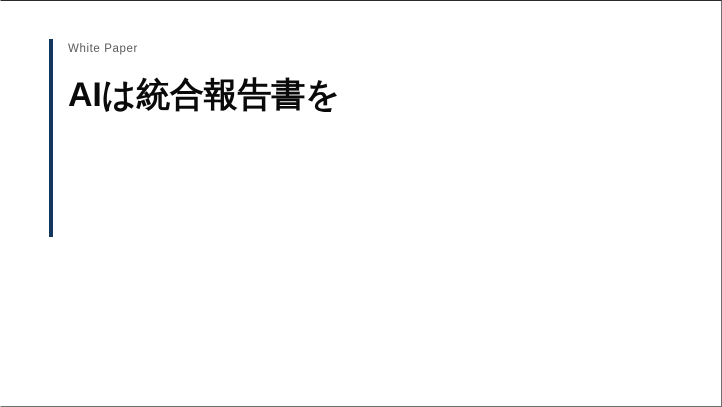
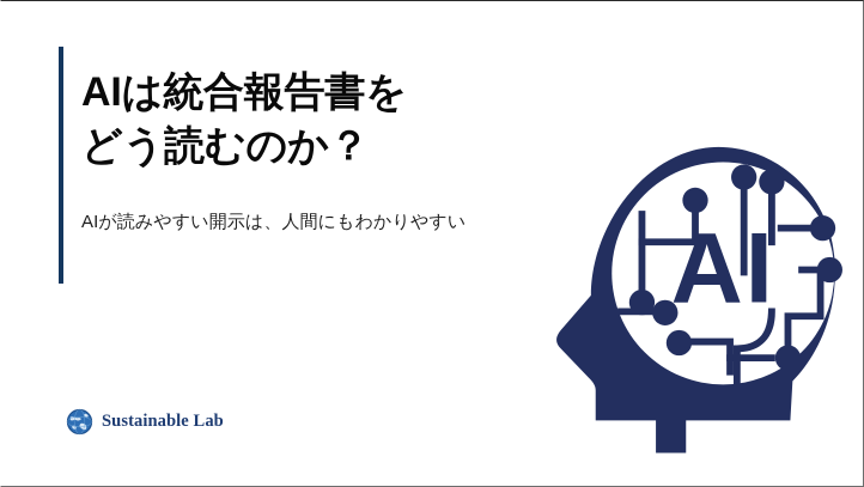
- White Paper
  AIは統合報告書を
+ どう読むのか？
+ AIが読みやすい開示は、人間にもわかりやすい
+ Sustainable Lab
+ AI
